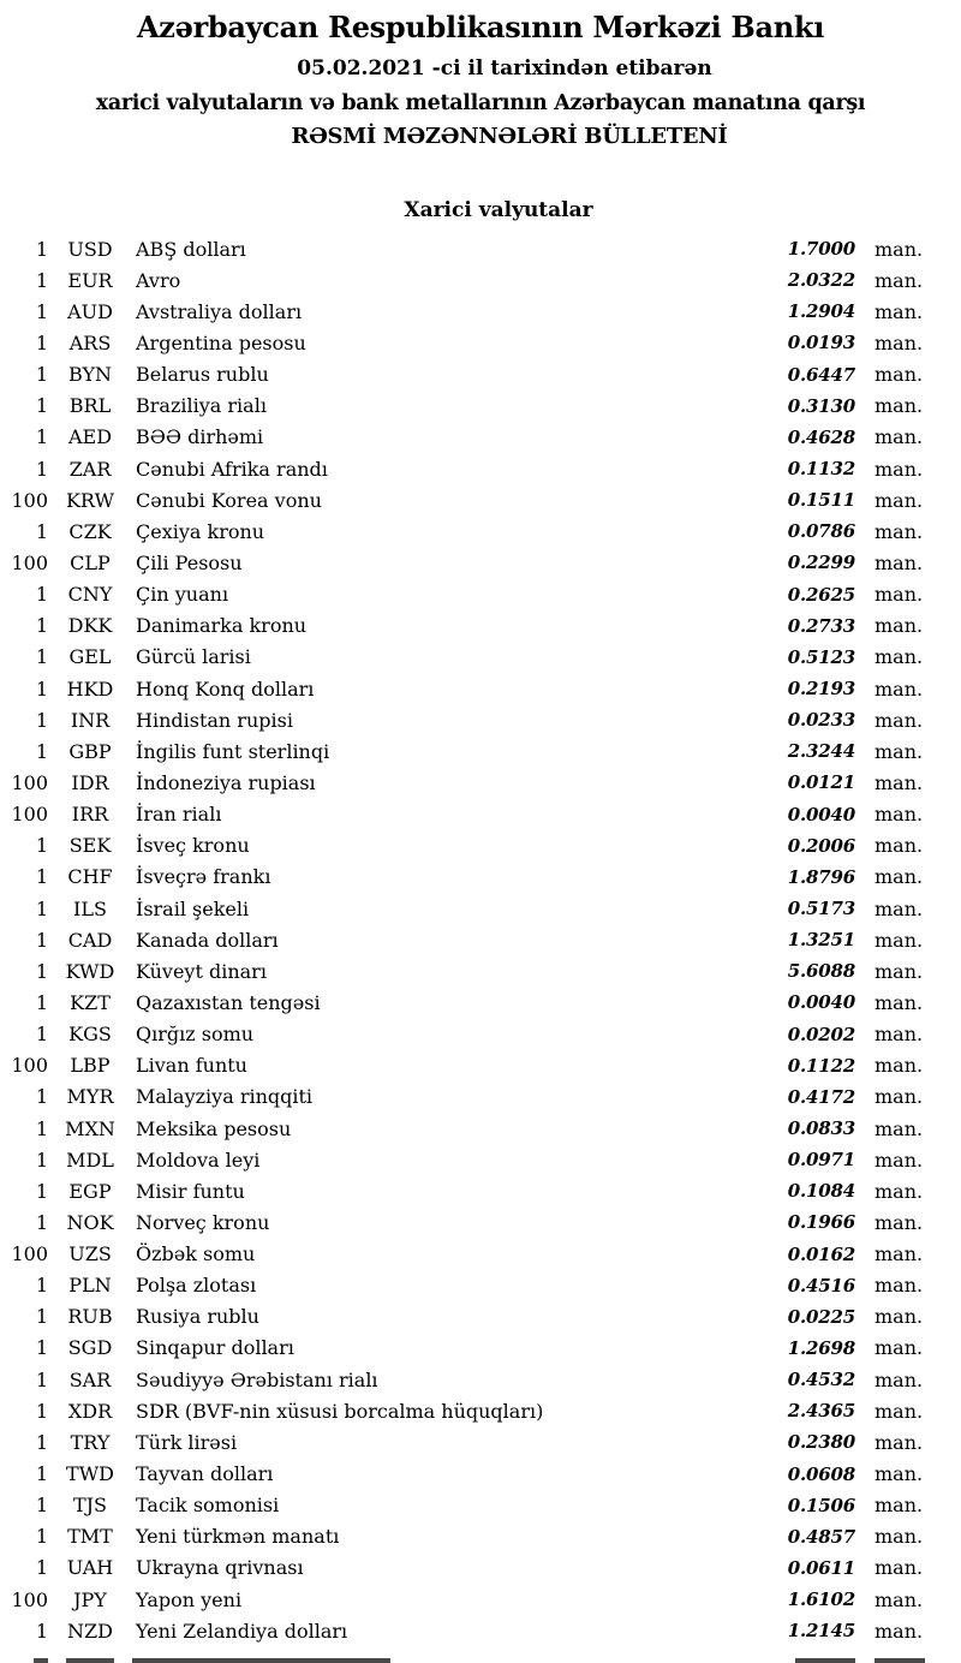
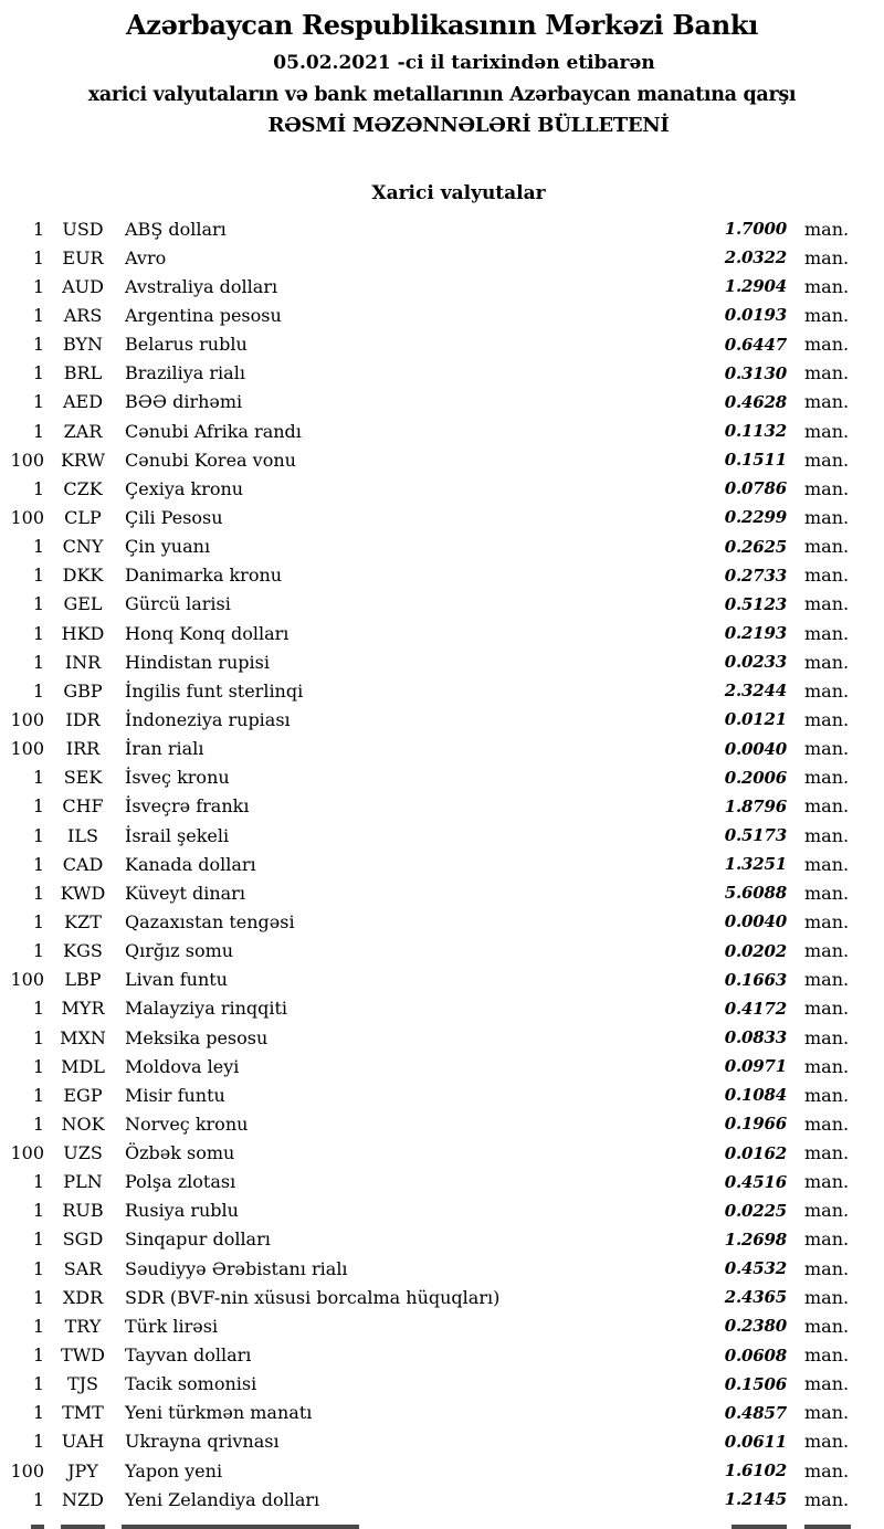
  Azərbaycan Respublikasının Mərkəzi Bankı
  05.02.2021 -ci il tarixindən etibarən
  xarici valyutaların və bank metallarının Azərbaycan manatına qarşı
  RƏSMİ MƏZƏNNƏLƏRİ BÜLLETENİ
  Xarici valyutalar
  1
  USD
  ABŞ dolları
  1.7000
  man.
  1
  EUR
  Avro
  2.0322
  man.
  1
  AUD
  Avstraliya dolları
  1.2904
  man.
  1
  ARS
  Argentina pesosu
  0.0193
  man.
  1
  BYN
  Belarus rublu
  0.6447
  man.
  1
  BRL
  Braziliya rialı
  0.3130
  man.
  1
  AED
  BƏƏ dirhəmi
  0.4628
  man.
  1
  ZAR
  Cənubi Afrika randı
  0.1132
  man.
  100
  KRW
  Cənubi Korea vonu
  0.1511
  man.
  1
  CZK
  Çexiya kronu
  0.0786
  man.
  100
  CLP
  Çili Pesosu
  0.2299
  man.
  1
  CNY
  Çin yuanı
  0.2625
  man.
  1
  DKK
  Danimarka kronu
  0.2733
  man.
  1
  GEL
  Gürcü larisi
  0.5123
  man.
  1
  HKD
  Honq Konq dolları
  0.2193
  man.
  1
  INR
  Hindistan rupisi
  0.0233
  man.
  1
  GBP
  İngilis funt sterlinqi
  2.3244
  man.
  100
  IDR
  İndoneziya rupiası
  0.0121
  man.
  100
  IRR
  İran rialı
  0.0040
  man.
  1
  SEK
  İsveç kronu
  0.2006
  man.
  1
  CHF
  İsveçrə frankı
  1.8796
  man.
  1
  ILS
  İsrail şekeli
  0.5173
  man.
  1
  CAD
  Kanada dolları
  1.3251
  man.
  1
  KWD
  Küveyt dinarı
  5.6088
  man.
  1
  KZT
  Qazaxıstan tengəsi
  0.0040
  man.
  1
  KGS
  Qırğız somu
  0.0202
  man.
  100
  LBP
  Livan funtu
- 0.1122
+ 0.1663
  man.
  1
  MYR
  Malayziya rinqqiti
  0.4172
  man.
  1
  MXN
  Meksika pesosu
  0.0833
  man.
  1
  MDL
  Moldova leyi
  0.0971
  man.
  1
  EGP
  Misir funtu
  0.1084
  man.
  1
  NOK
  Norveç kronu
  0.1966
  man.
  100
  UZS
  Özbək somu
  0.0162
  man.
  1
  PLN
  Polşa zlotası
  0.4516
  man.
  1
  RUB
  Rusiya rublu
  0.0225
  man.
  1
  SGD
  Sinqapur dolları
  1.2698
  man.
  1
  SAR
  Səudiyyə Ərəbistanı rialı
  0.4532
  man.
  1
  XDR
  SDR (BVF-nin xüsusi borcalma hüquqları)
  2.4365
  man.
  1
  TRY
  Türk lirəsi
  0.2380
  man.
  1
  TWD
  Tayvan dolları
  0.0608
  man.
  1
  TJS
  Tacik somonisi
  0.1506
  man.
  1
  TMT
  Yeni türkmən manatı
  0.4857
  man.
  1
  UAH
  Ukrayna qrivnası
  0.0611
  man.
  100
  JPY
  Yapon yeni
  1.6102
  man.
  1
  NZD
  Yeni Zelandiya dolları
  1.2145
  man.
